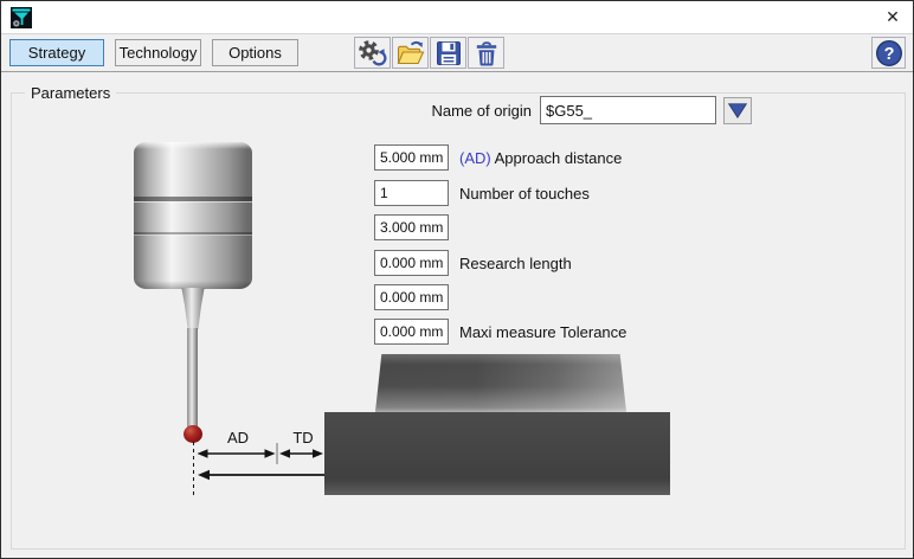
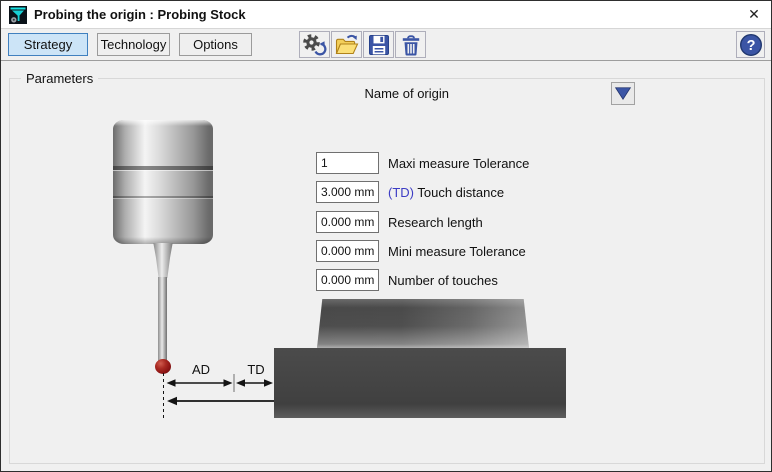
+ Probing the origin : Probing Stock
  ✕
  Strategy
  Technology
  Options
  ?
  Parameters
  Name of origin
- $G55_
- 5.000 mm
- (AD) Approach distance
  1
- Number of touches
+ Maxi measure Tolerance
  3.000 mm
+ (TD) Touch distance
  0.000 mm
  Research length
  0.000 mm
+ Mini measure Tolerance
  0.000 mm
- Maxi measure Tolerance
+ Number of touches
  AD
  TD
